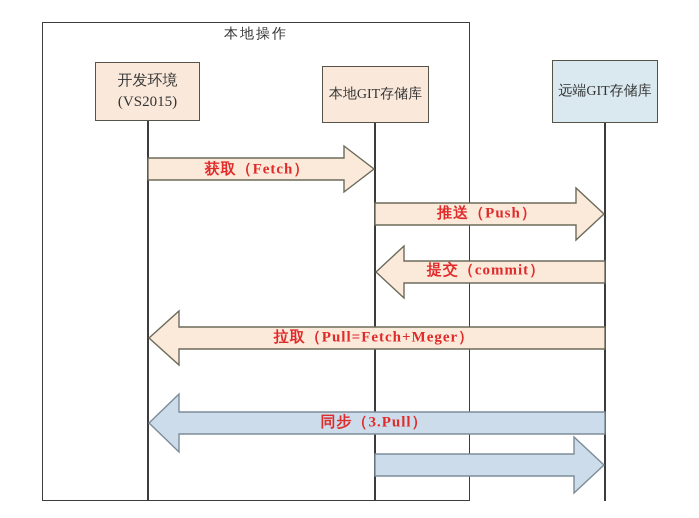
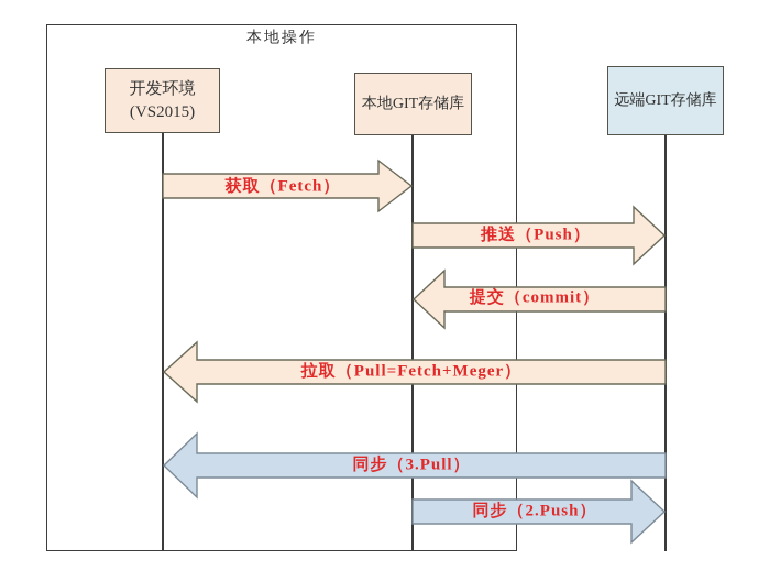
  本地操作
  开发环境
  (VS2015)
  本地GIT存储库
  远端GIT存储库
  获取（Fetch）
  推送（Push）
  提交（commit）
  拉取（Pull=Fetch+Meger）
  同步（3.Pull）
+ 同步（2.Push）
